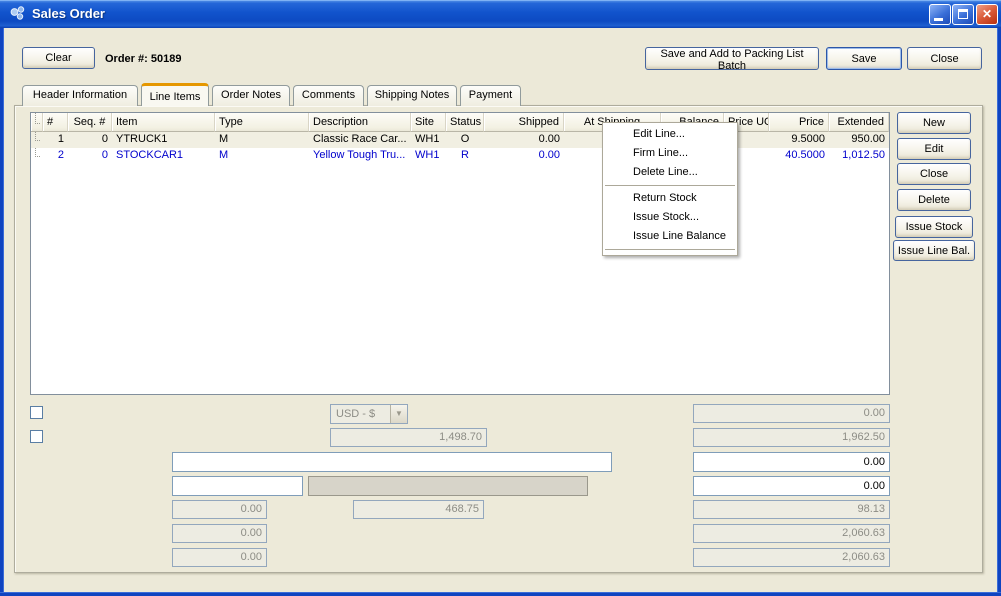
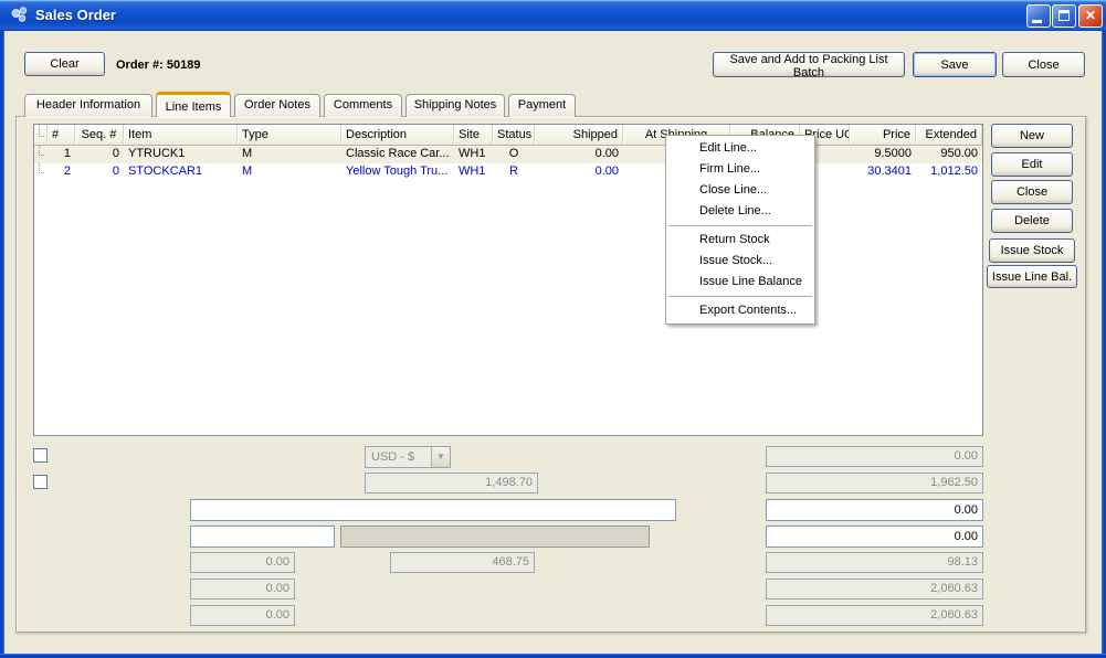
  Sales Order
  ✕
  Clear
  Order #: 50189
  Save and Add to Packing List Batch
  Save
  Close
  Header Information
  Line Items
  Order Notes
  Comments
  Shipping Notes
  Payment
  #
  Seq. #
  Item
  Type
  Description
  Site
  Status
  Shipped
  Price
  Extended
  1
  0
  YTRUCK1
  M
  Classic Race Car...
  WH1
  O
  0.00
  9.5000
  950.00
  2
  0
  STOCKCAR1
  M
  Yellow Tough Tru...
  WH1
  R
  0.00
- 40.5000
+ 30.3401
  1,012.50
  Edit Line...
  Firm Line...
+ Close Line...
  Delete Line...
  Return Stock
  Issue Stock...
  Issue Line Balance
+ Export Contents...
  New
  Edit
  Close
  Delete
  Issue Stock
  Issue Line Bal.
  USD - $
  ▼
  1,498.70
  0.00
  468.75
  0.00
  0.00
  0.00
  1,962.50
  0.00
  0.00
  98.13
  2,060.63
  2,060.63
